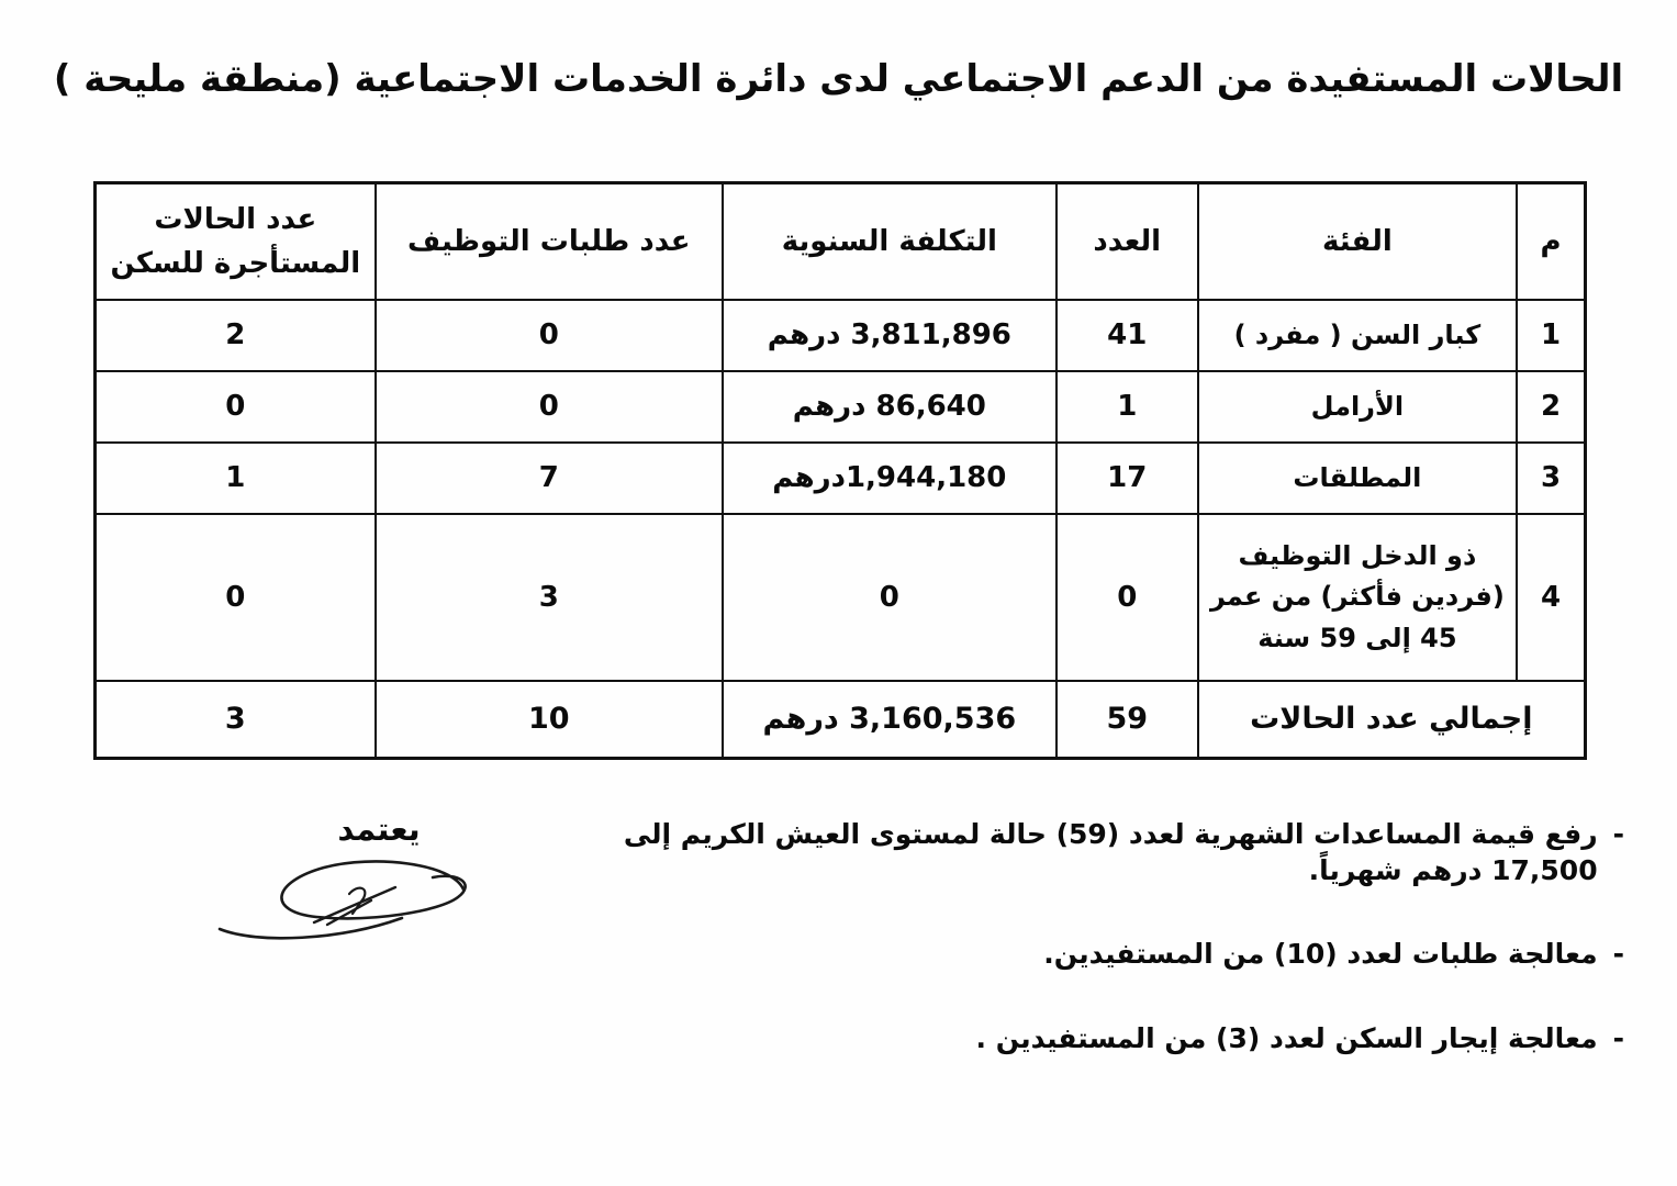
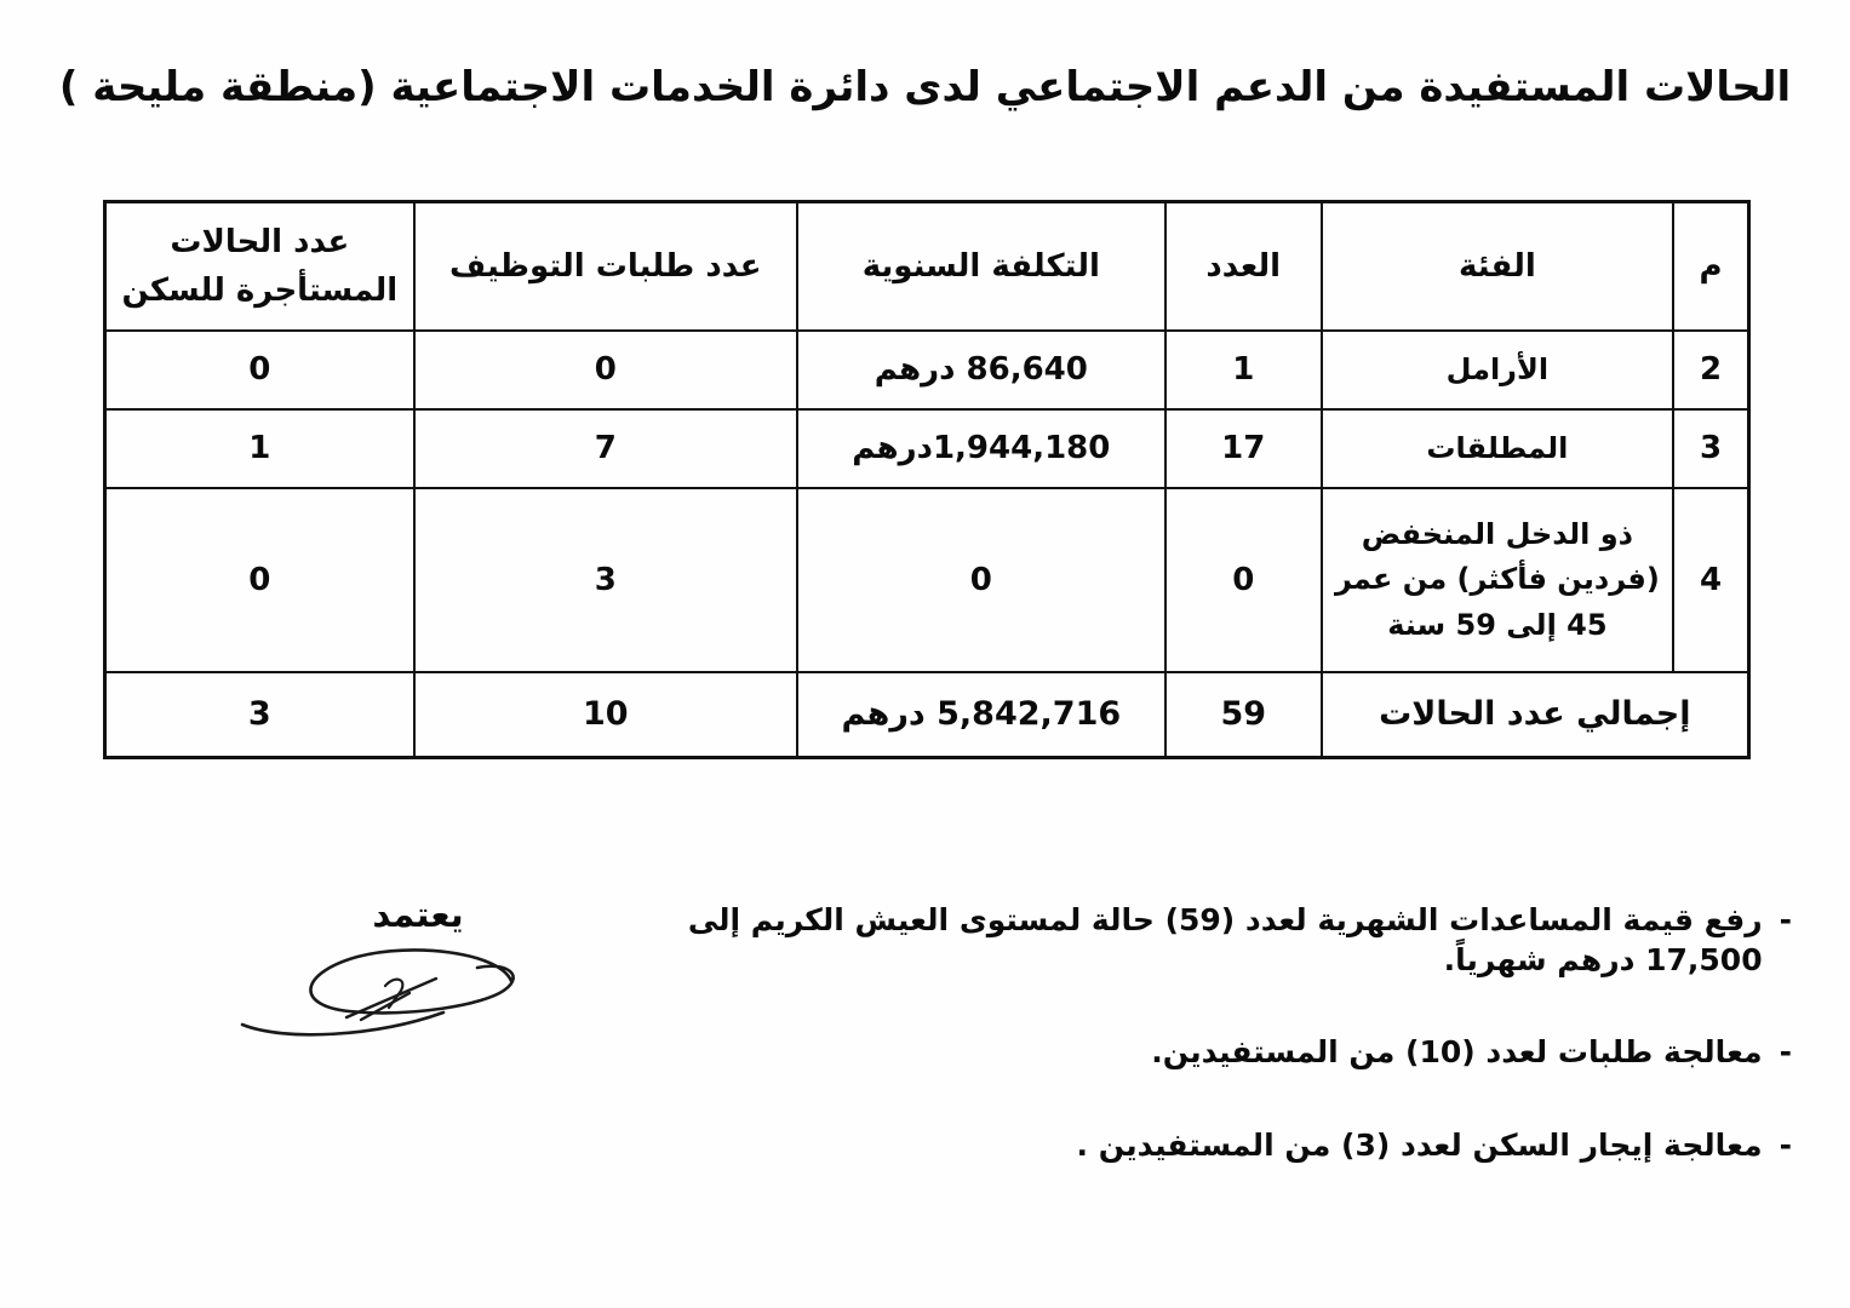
  الحالات المستفيدة من الدعم الاجتماعي لدى دائرة الخدمات الاجتماعية (منطقة مليحة )
  م	الفئة	العدد	التكلفة السنوية	عدد طلبات التوظيف	عدد الحالات المستأجرة للسكن
- 1	كبار السن ( مفرد )	41	3,811,896 درهم	0	2
  2	الأرامل	1	86,640 درهم	0	0
  3	المطلقات	17	1,944,180درهم	7	1
- 4	ذو الدخل التوظيف (فردين فأكثر) من عمر 45 إلى 59 سنة	0	0	3	0
+ 4	ذو الدخل المنخفض (فردين فأكثر) من عمر 45 إلى 59 سنة	0	0	3	0
- إجمالي عدد الحالات	59	3,160,536 درهم	10	3
+ إجمالي عدد الحالات	59	5,842,716 درهم	10	3
  -
  رفع قيمة المساعدات الشهرية لعدد (59) حالة لمستوى العيش الكريم إلى 17,500 درهم شهرياً.
  -
  معالجة طلبات لعدد (10) من المستفيدين.
  -
  معالجة إيجار السكن لعدد (3) من المستفيدين .
  يعتمد
